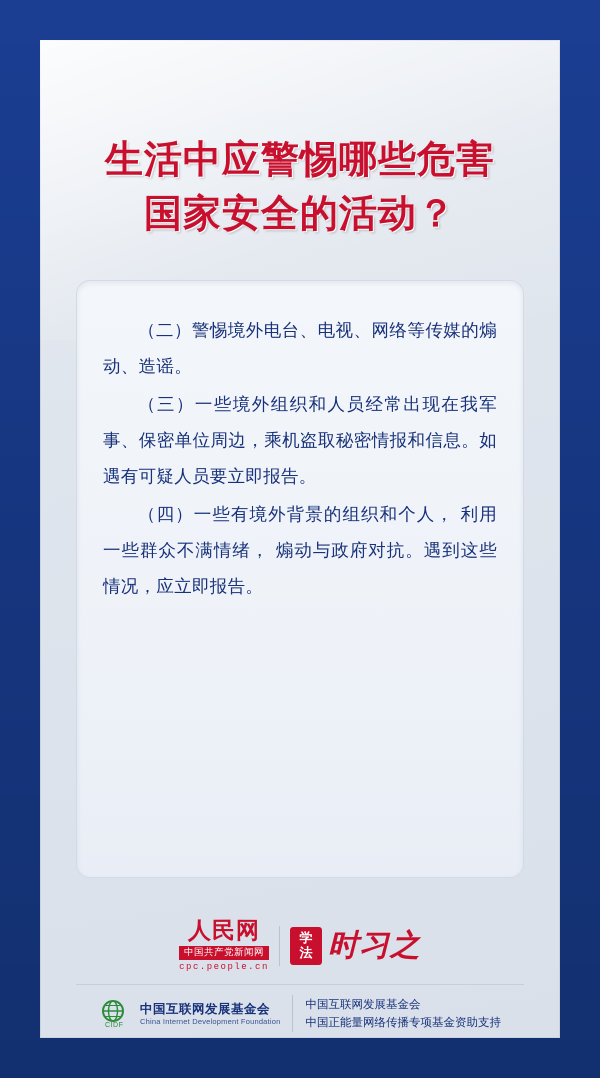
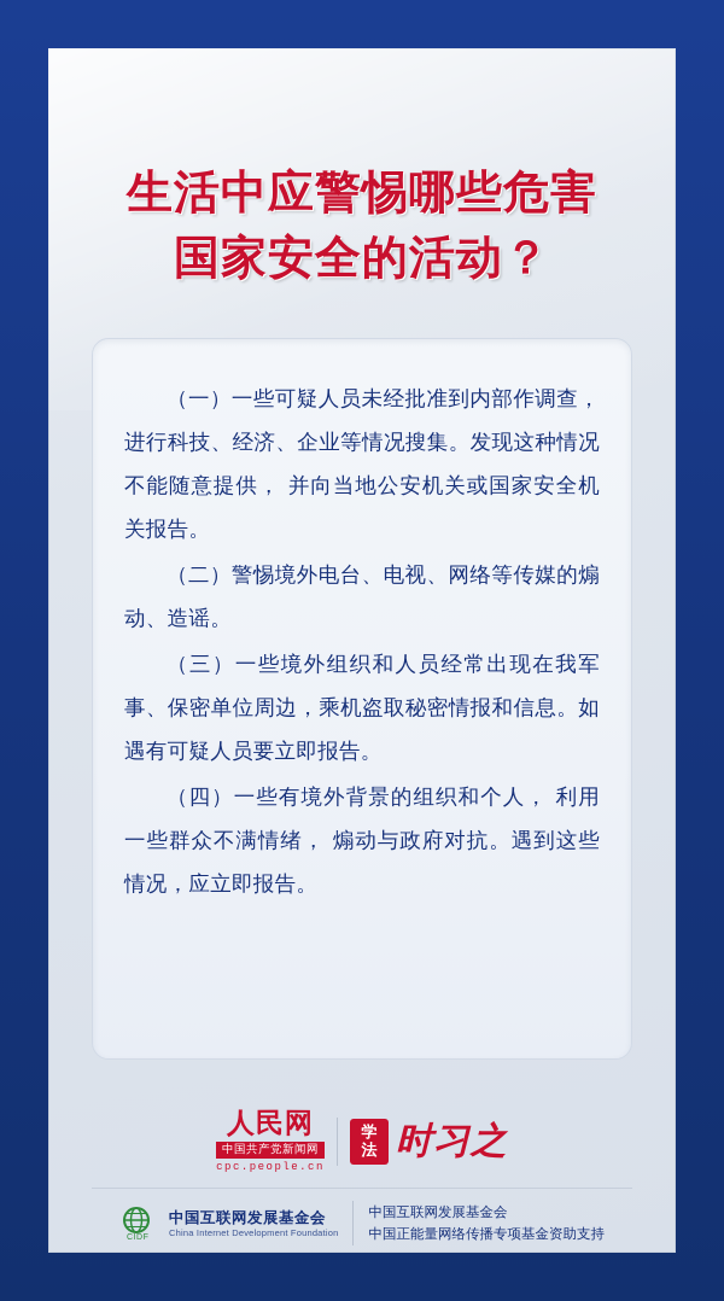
  生活中应警惕哪些危害
  国家安全的活动？
+ （一）一些可疑人员未经批准到内部作调查，进行科技、经济、企业等情况搜集。发现这种情况不能随意提供， 并向当地公安机关或国家安全机关报告。
  （二）警惕境外电台、电视、网络等传媒的煽动、造谣。
  （三）一些境外组织和人员经常出现在我军事、保密单位周边，乘机盗取秘密情报和信息。如遇有可疑人员要立即报告。
  （四）一些有境外背景的组织和个人， 利用一些群众不满情绪， 煽动与政府对抗。遇到这些情况，应立即报告。
  人民网
  中国共产党新闻网
  cpc.people.cn
  学
  法
  时习之
  中国互联网发展基金会
  China Internet Development Foundation
  中国互联网发展基金会
  中国正能量网络传播专项基金资助支持
